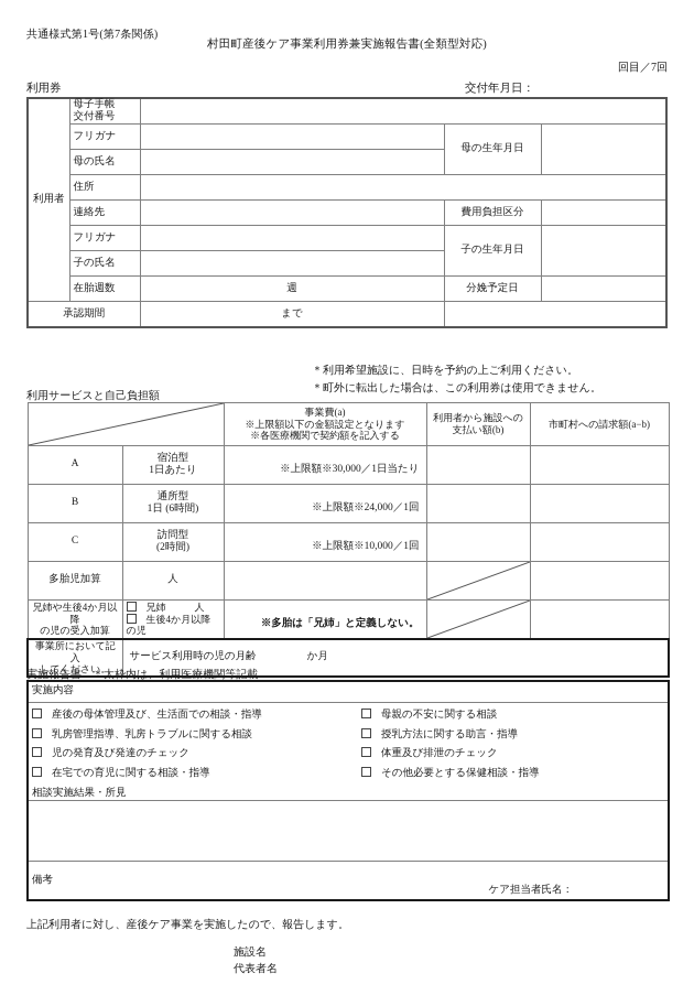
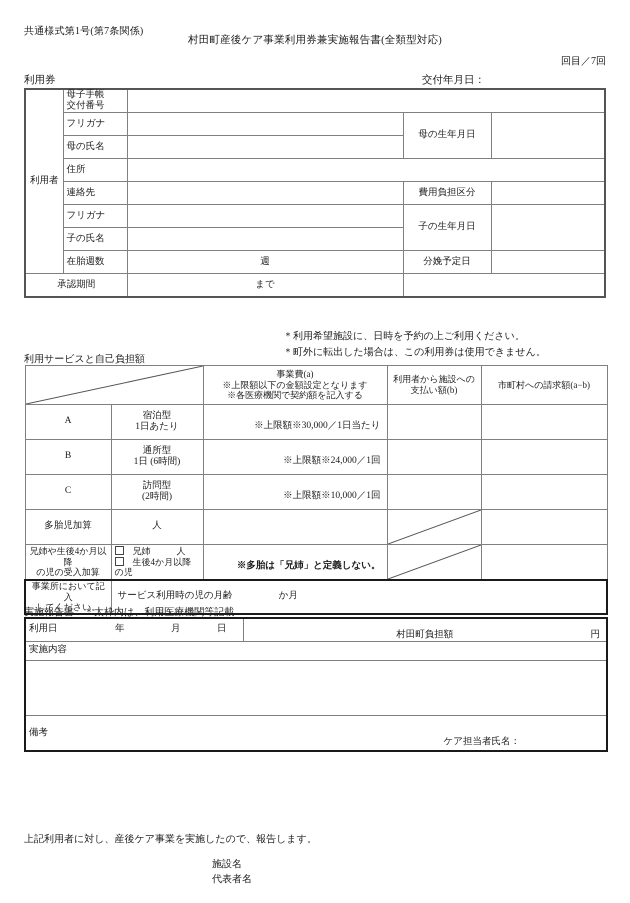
  共通様式第1号(第7条関係)
  村田町産後ケア事業利用券兼実施報告書(全類型対応)
  回目／7回
  利用券
  交付年月日：
  利用者	母子手帳 交付番号
  フリガナ		母の生年月日
  母の氏名
  住所
  連絡先		費用負担区分
  フリガナ		子の生年月日
  子の氏名
  在胎週数	週	分娩予定日
  承認期間	まで
  ＊利用希望施設に、日時を予約の上ご利用ください。
  ＊町外に転出した場合は、この利用券は使用できません。
  利用サービスと自己負担額
  	事業費(a) ※上限額以下の金額設定となります ※各医療機関で契約額を記入する	利用者から施設への 支払い額(b)	市町村への請求額(a−b)
  A	宿泊型 1日あたり	※上限額※30,000／1日当たり
  B	通所型 1日 (6時間)	※上限額※24,000／1回
  C	訪問型 (2時間)	※上限額※10,000／1回
  多胎児加算	人
  兄姉や生後4か月以降 の児の受入加算	兄姉 人 生後4か月以降の児	※多胎は「兄姉」と定義しない。
  事業所において記入 してください。	サービス利用時の児の月齢 か月
  実施報告書
  ＊太枠内は、利用医療機関等記載
+ 利用日 年 月 日	村田町負担額 円
  実施内容
- 産後の母体管理及び、生活面での相談・指導 乳房管理指導、乳房トラブルに関する相談 児の発育及び発達のチェック 在宅での育児に関する相談・指導 母親の不安に関する相談 授乳方法に関する助言・指導 体重及び排泄のチェック その他必要とする保健相談・指導 相談実施結果・所見
  備考 ケア担当者氏名：
  上記利用者に対し、産後ケア事業を実施したので、報告します。
  施設名
  代表者名
